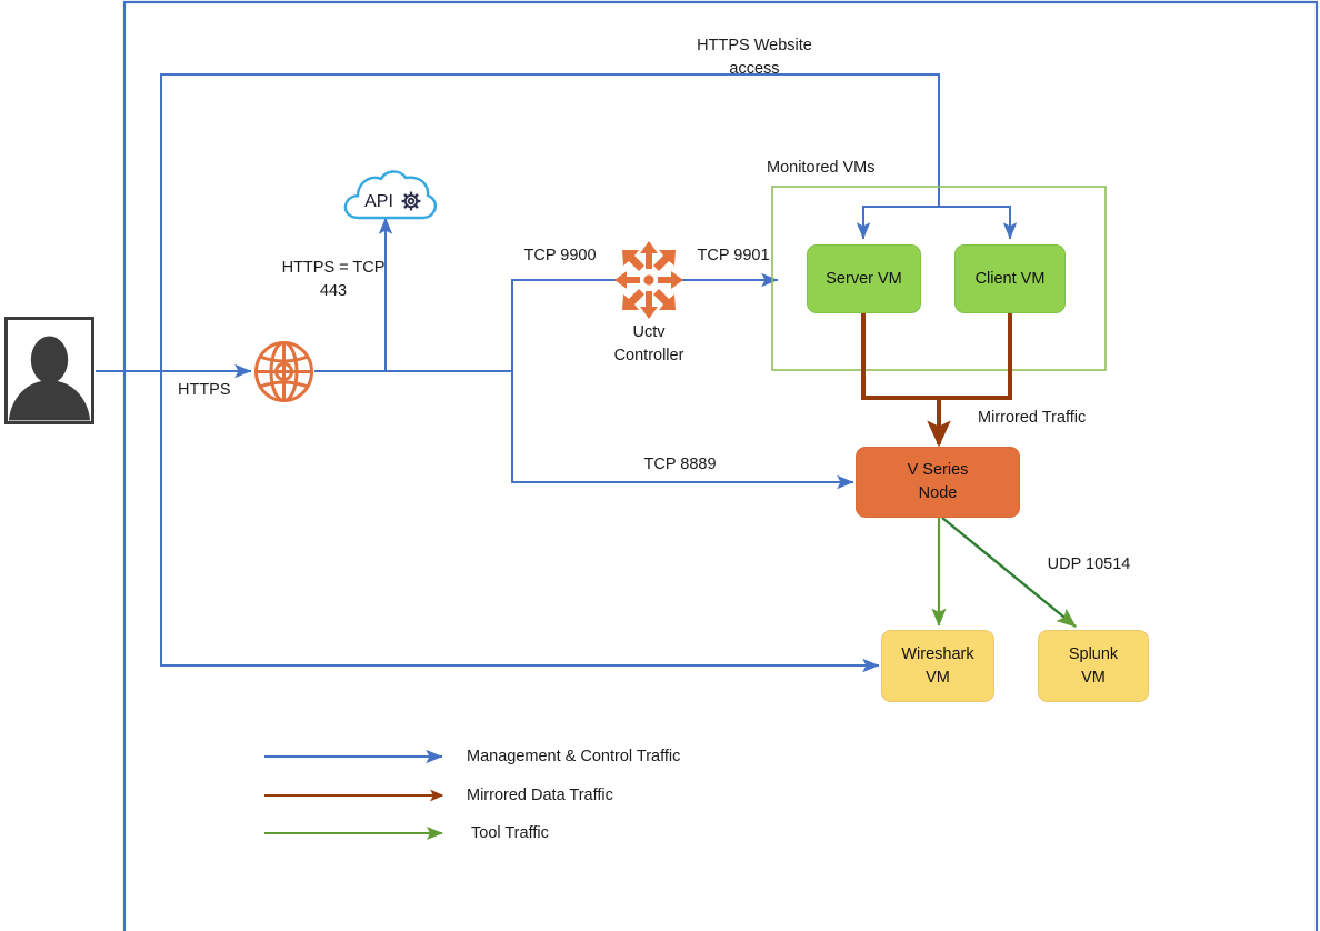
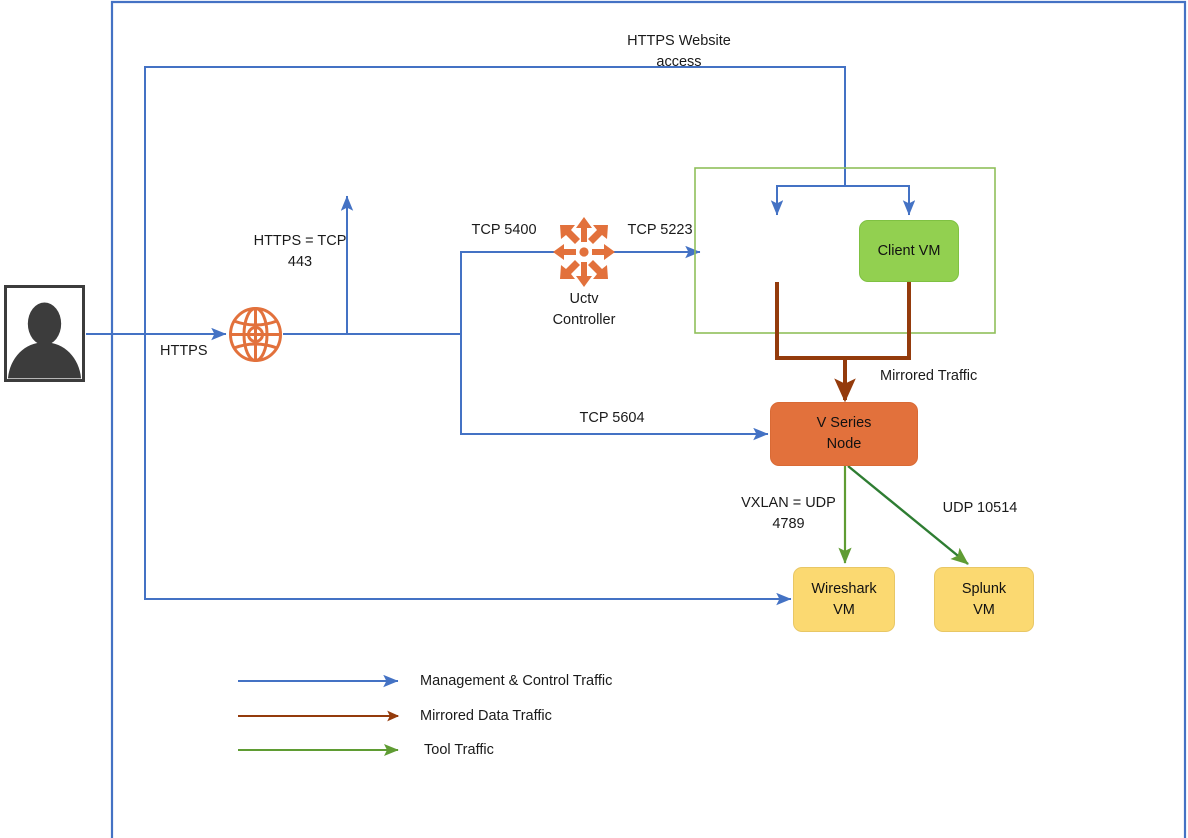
- API
- Server VM
  Client VM
  V Series
  Node
  Wireshark
  VM
  Splunk
  VM
- Monitored VMs
  Uctv
  Controller
  HTTPS
  HTTPS = TCP
  443
  HTTPS Website
  access
- TCP 9900
+ TCP 5400
- TCP 9901
+ TCP 5223
- TCP 8889
+ TCP 5604
  Mirrored Traffic
+ VXLAN = UDP
+ 4789
  UDP 10514
  Management & Control Traffic
  Mirrored Data Traffic
  Tool Traffic
